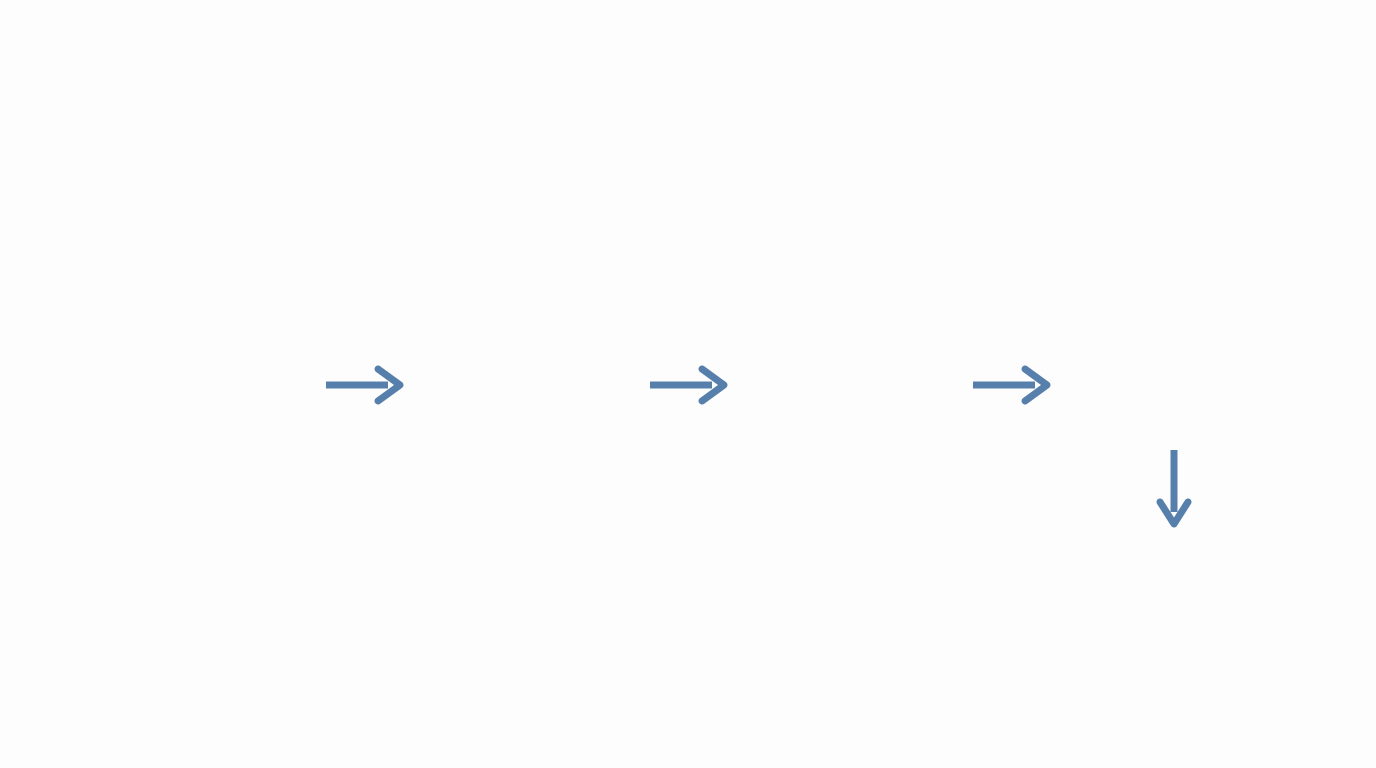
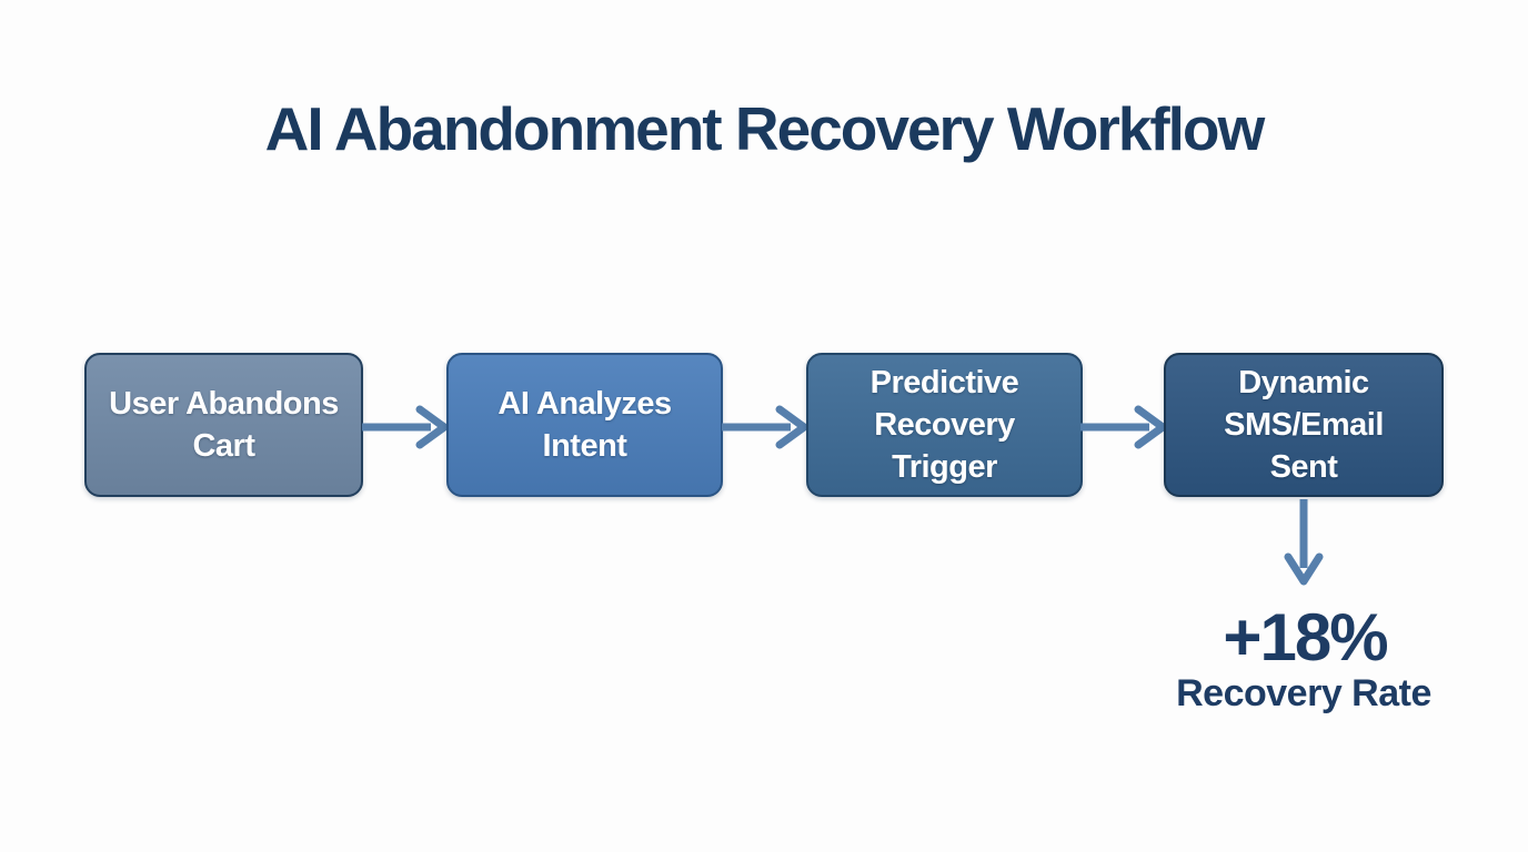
+ AI Abandonment Recovery Workflow
+ User Abandons
+ Cart
+ AI Analyzes
+ Intent
+ Predictive
+ Recovery
+ Trigger
+ Dynamic
+ SMS/Email
+ Sent
+ +18%
+ Recovery Rate
